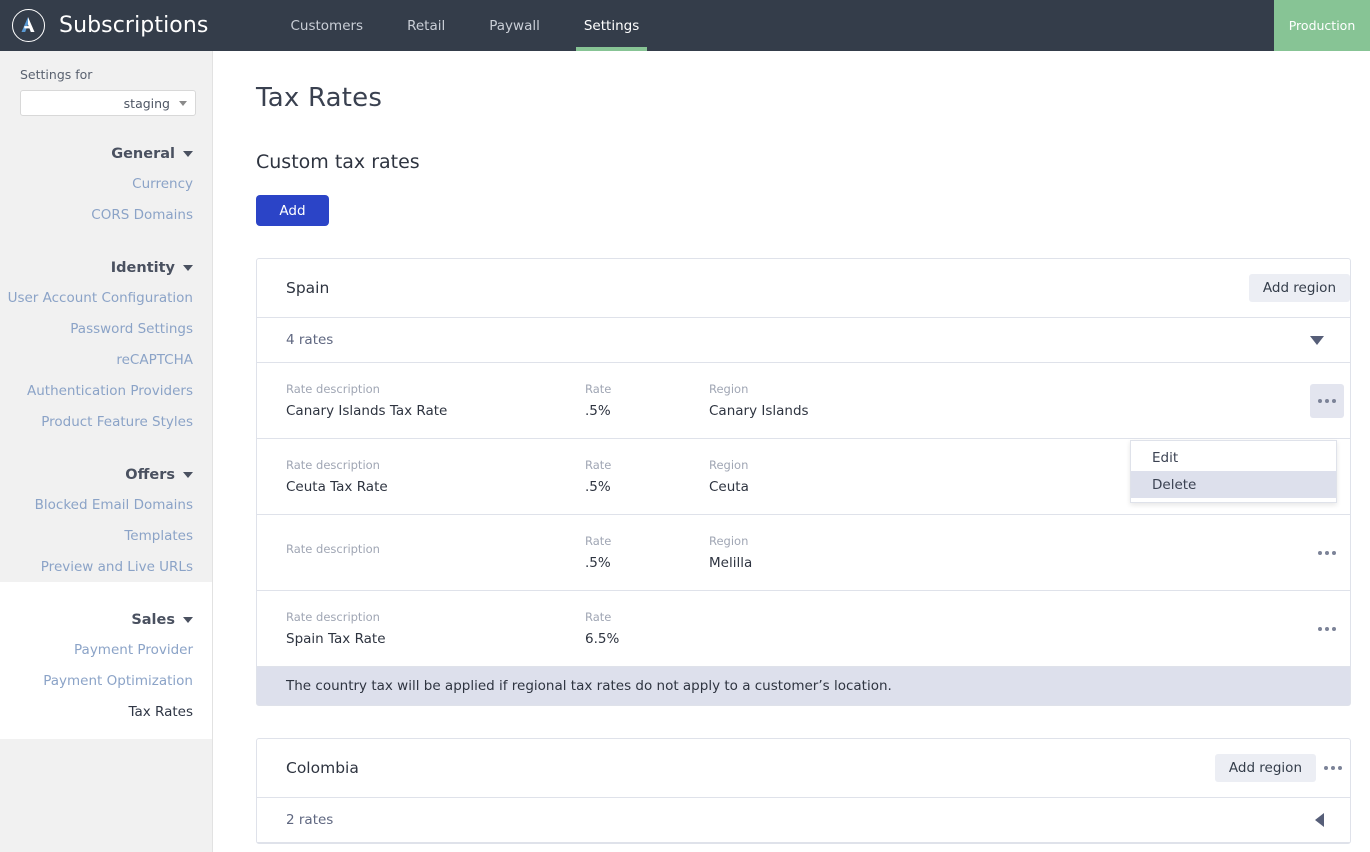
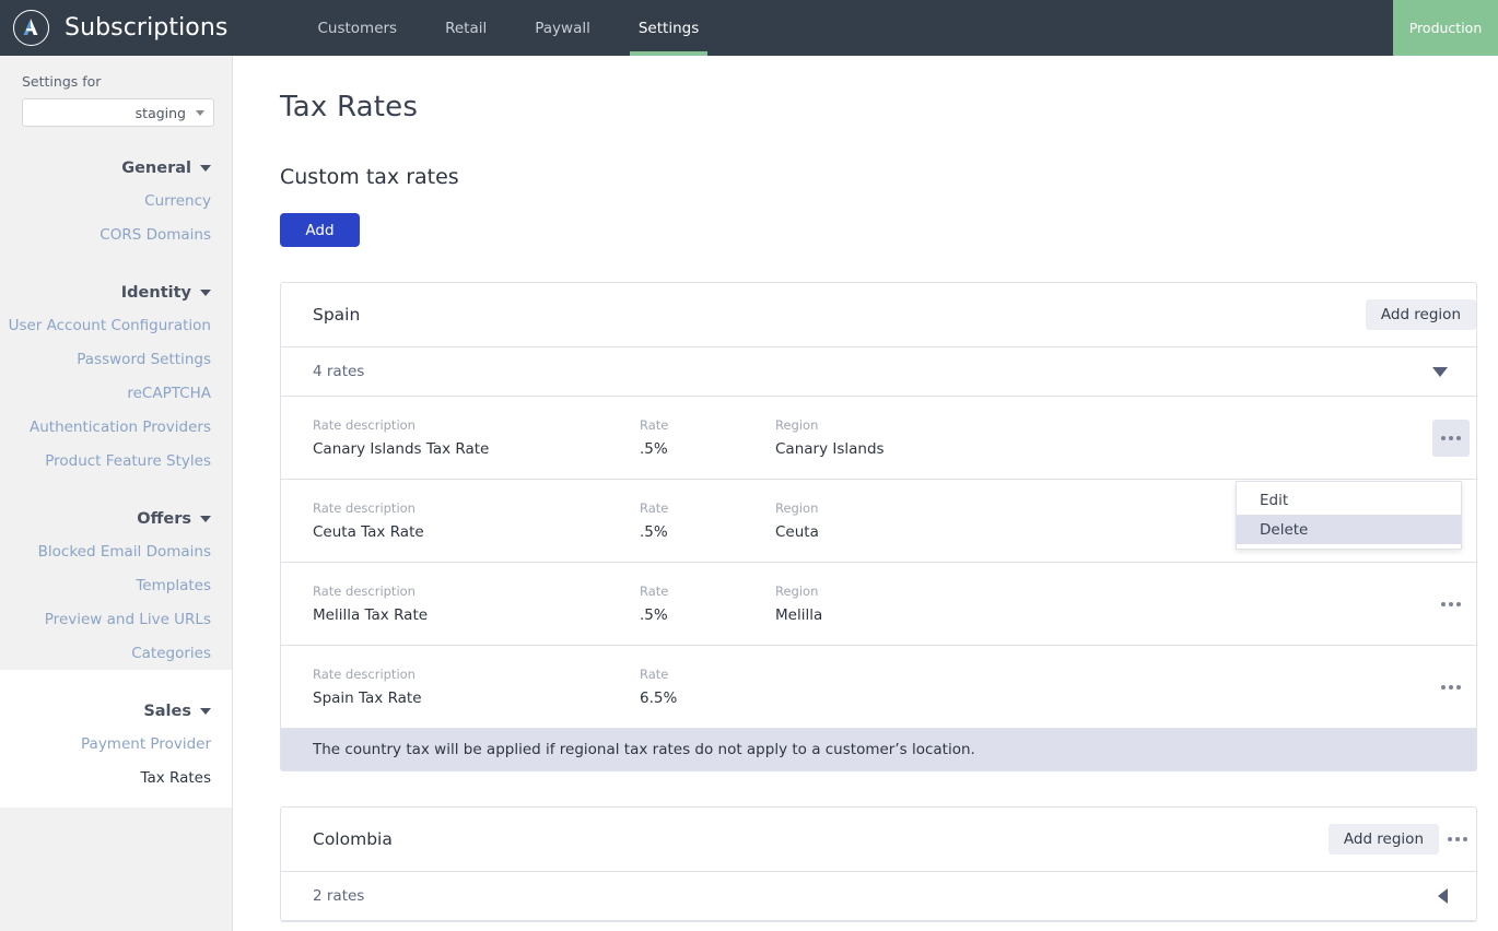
  Subscriptions
  Customers
  Retail
  Paywall
  Settings
  Production
  Settings for
  staging
  General
  Currency
  CORS Domains
  Identity
  User Account Configuration
  Password Settings
  reCAPTCHA
  Authentication Providers
  Product Feature Styles
  Offers
  Blocked Email Domains
  Templates
  Preview and Live URLs
+ Categories
  Sales
  Payment Provider
- Payment Optimization
  Tax Rates
  Tax Rates
  Custom tax rates
  Add
  Spain
  Add region
  4 rates
  Rate description
  Canary Islands Tax Rate
  Rate
  .5%
  Region
  Canary Islands
  Edit
  Delete
  Rate description
  Ceuta Tax Rate
  Rate
  .5%
  Region
  Ceuta
  Rate description
+ Melilla Tax Rate
  Rate
  .5%
  Region
  Melilla
  Rate description
  Spain Tax Rate
  Rate
  6.5%
  The country tax will be applied if regional tax rates do not apply to a customer’s location.
  Colombia
  Add region
  2 rates
